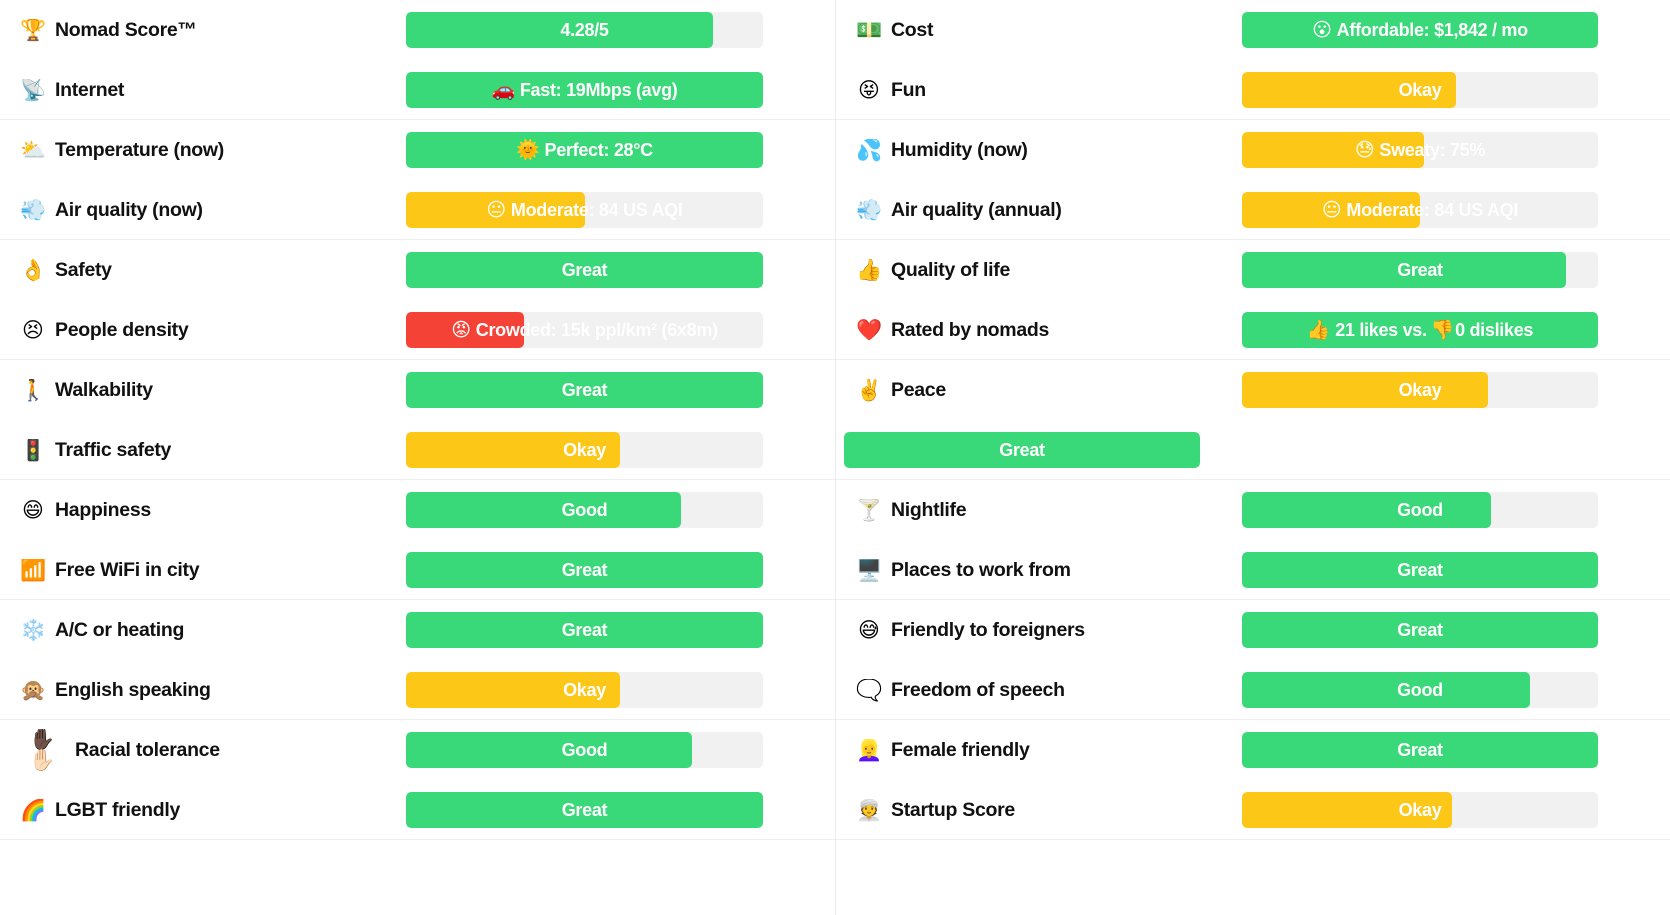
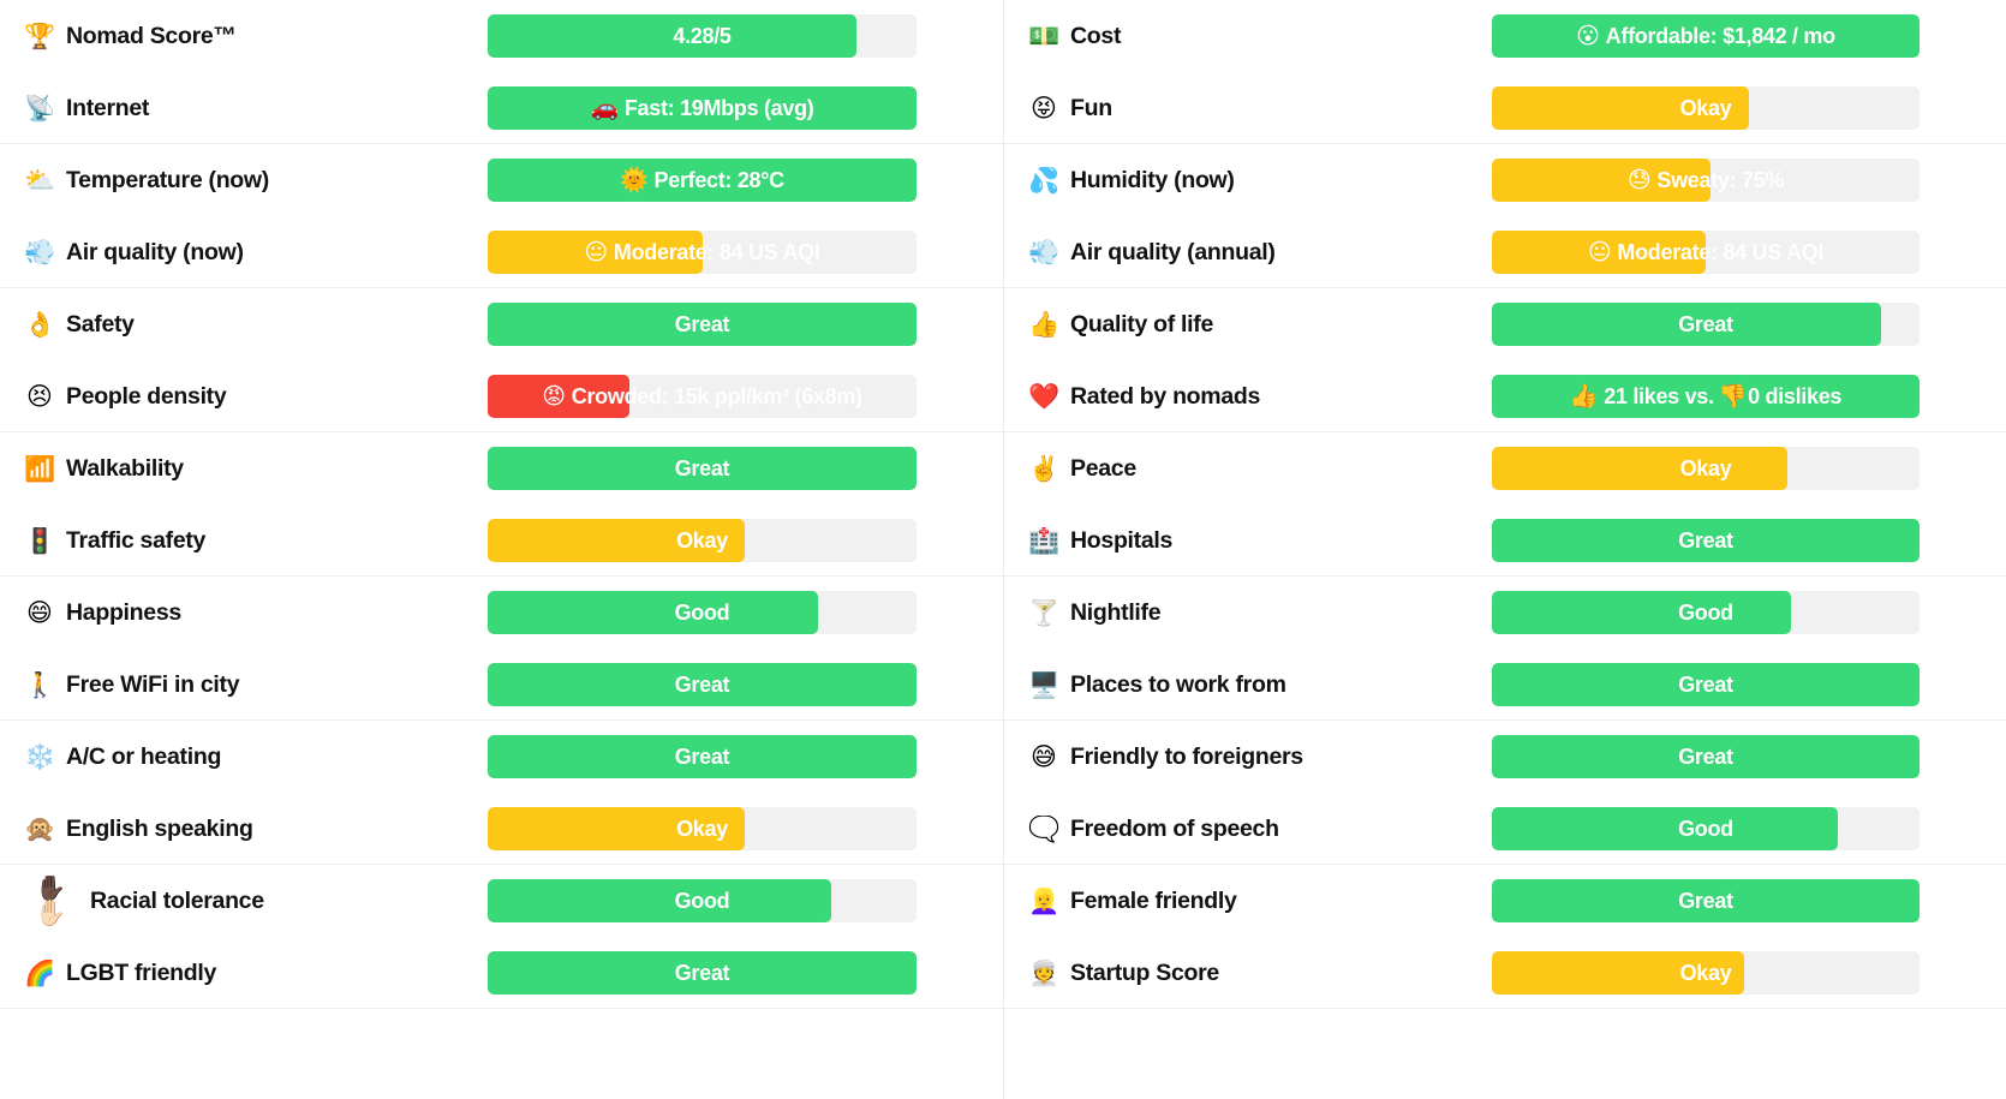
  🏆
  Nomad Score™
  4.28/5
  📡
  Internet
  🚗
  Fast: 19Mbps (avg)
  ⛅
  Temperature (now)
  🌞
  Perfect: 28°C
  💨
  Air quality (now)
  😐
  Moderate: 84 US AQI
  👌
  Safety
  Great
  😣
  People density
  😡
  Crowded: 15k ppl/km² (6x8m)
- 🚶
+ 📶
  Walkability
  Great
  🚦
  Traffic safety
  Okay
  😄
  Happiness
  Good
- 📶
+ 🚶
  Free WiFi in city
  Great
  ❄️
  A/C or heating
  Great
  🙊
  English speaking
  Okay
  ✋🏿 ✋🏻
  Racial tolerance
  Good
  🌈
  LGBT friendly
  Great
  💵
  Cost
  😮
  Affordable: $1,842 / mo
  😝
  Fun
  Okay
  💦
  Humidity (now)
  😓
  Sweaty: 75%
  💨
  Air quality (annual)
  😐
  Moderate: 84 US AQI
  👍
  Quality of life
  Great
  ❤️
  Rated by nomads
  👍
  21 likes vs.
  👎
  0 dislikes
  ✌️
  Peace
  Okay
+ 🏥
+ Hospitals
  Great
  🍸
  Nightlife
  Good
  🖥️
  Places to work from
  Great
  😅
  Friendly to foreigners
  Great
  🗨️
  Freedom of speech
  Good
  👱‍♀️
  Female friendly
  Great
  👳
  Startup Score
  Okay
